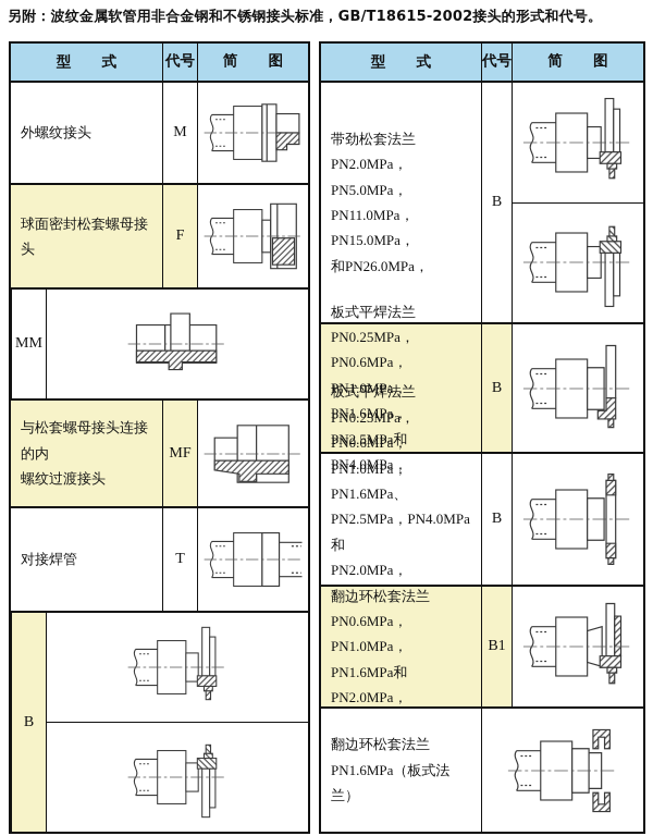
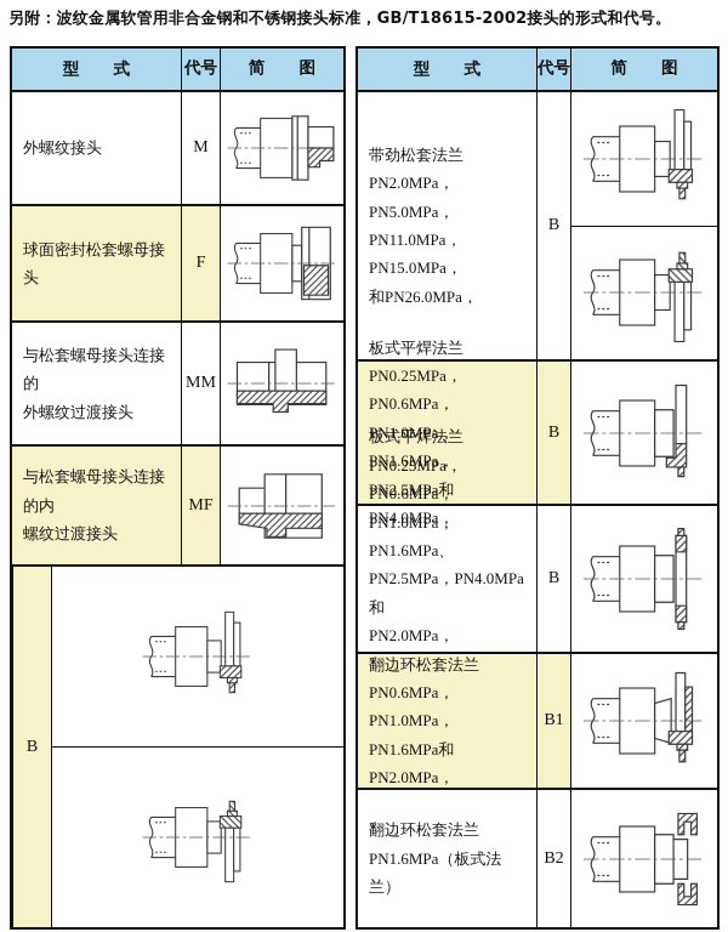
  另附：波纹金属软管用非合金钢和不锈钢接头标准，GB/T18615-2002接头的形式和代号。
  型 式
  代号
  简 图
  外螺纹接头
  M
  球面密封松套螺母接头
  F
+ 与松套螺母接头连接的
+ 外螺纹过渡接头
  MM
  与松套螺母接头连接的内
  螺纹过渡接头
  MF
- 对接焊管
- T
  B
  型 式
  代号
  简 图
  带劲松套法兰
  PN2.0MPa，PN5.0MPa，
  PN11.0MPa，PN15.0MPa，
  和PN26.0MPa，
  B
  板式平焊法兰
  PN0.25MPa，PN0.6MPa，
  PN1.0MPa，PN1.6MPa，
  B
  板式平焊法兰
  PN0.25MPa，PN0.6MPa，
  PN1.0MPa，PN1.6MPa、
  PN2.5MPa，PN4.0MPa 和
  B
  翻边环松套法兰
  PN0.6MPa，PN1.0MPa，
  PN1.6MPa和PN2.0MPa，
  B1
  翻边环松套法兰
  PN1.6MPa（板式法兰）
+ B2
